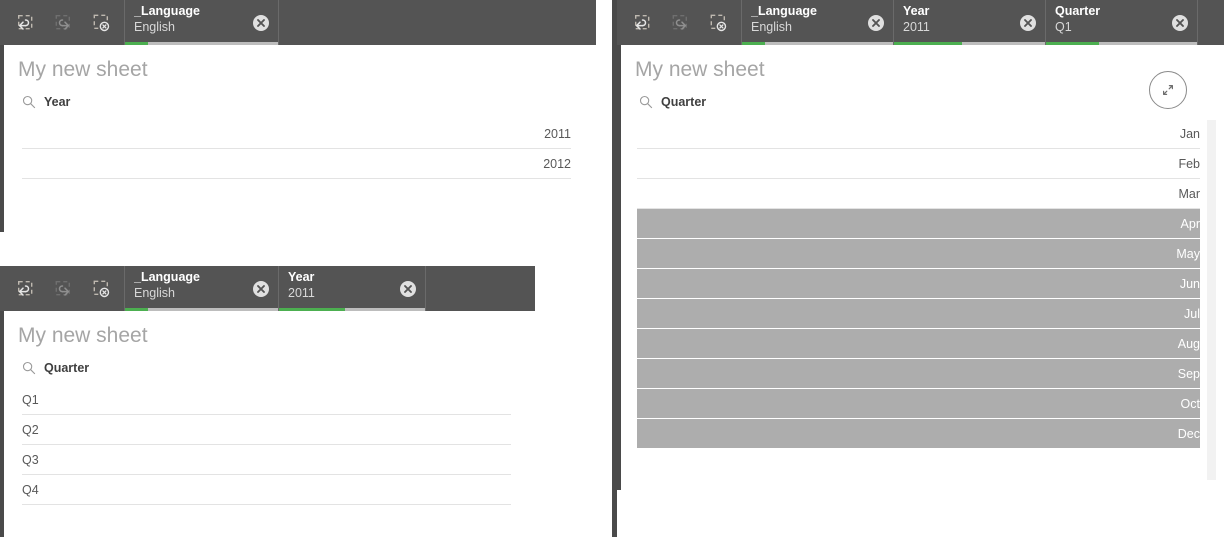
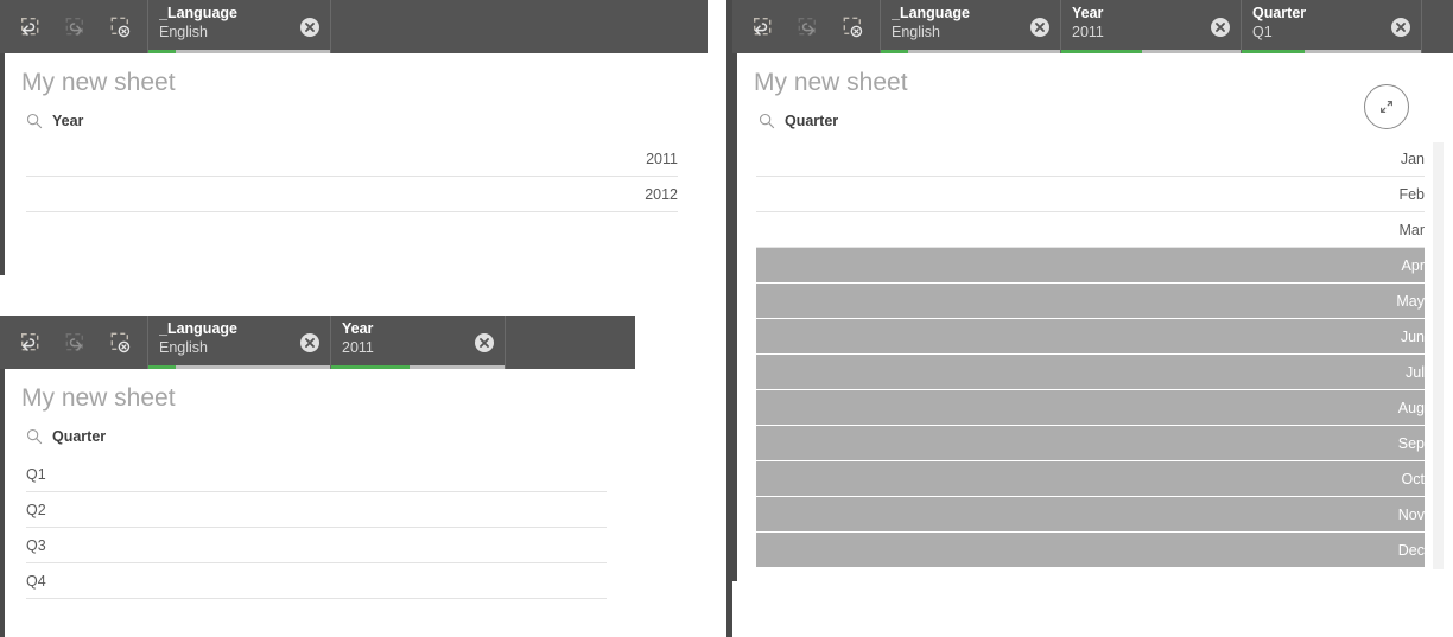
  _Language
  English
  My new sheet
  Year
  2011
  2012
  _Language
  English
  Year
  2011
  My new sheet
  Quarter
  Q1
  Q2
  Q3
  Q4
  _Language
  English
  Year
  2011
  Quarter
  Q1
  My new sheet
  Quarter
  Jan
  Feb
  Mar
  Apr
  May
  Jun
  Jul
  Aug
  Sep
  Oct
+ Nov
  Dec
